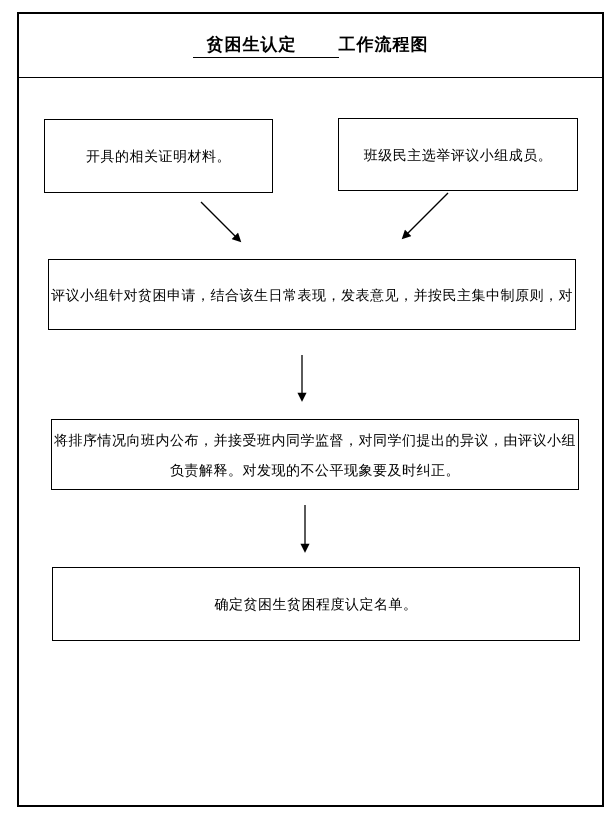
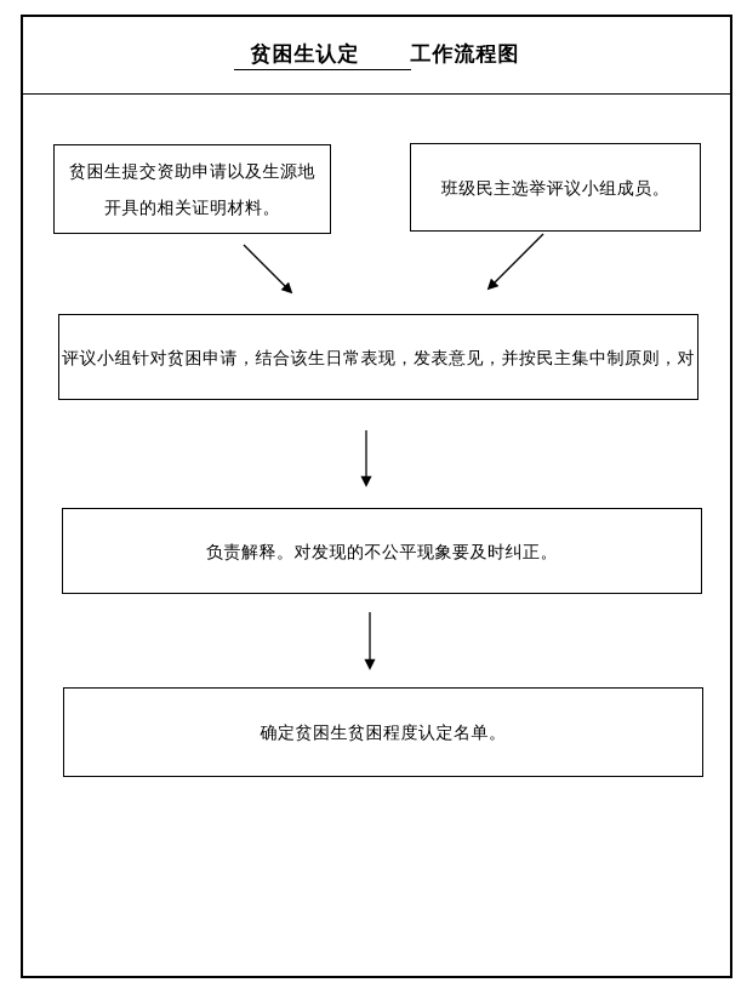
  贫困生认定 工作流程图
+ 贫困生提交资助申请以及生源地
  开具的相关证明材料。
  班级民主选举评议小组成员。
  评议小组针对贫困申请，结合该生日常表现，发表意见，并按民主集中制原则，对
- 将排序情况向班内公布，并接受班内同学监督，对同学们提出的异议，由评议小组
  负责解释。对发现的不公平现象要及时纠正。
  确定贫困生贫困程度认定名单。
